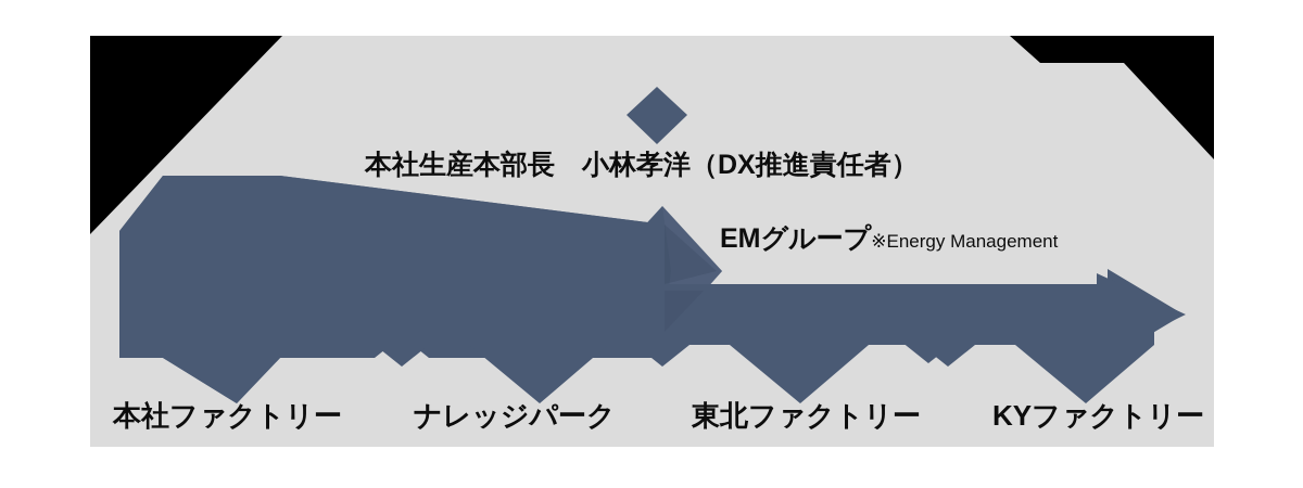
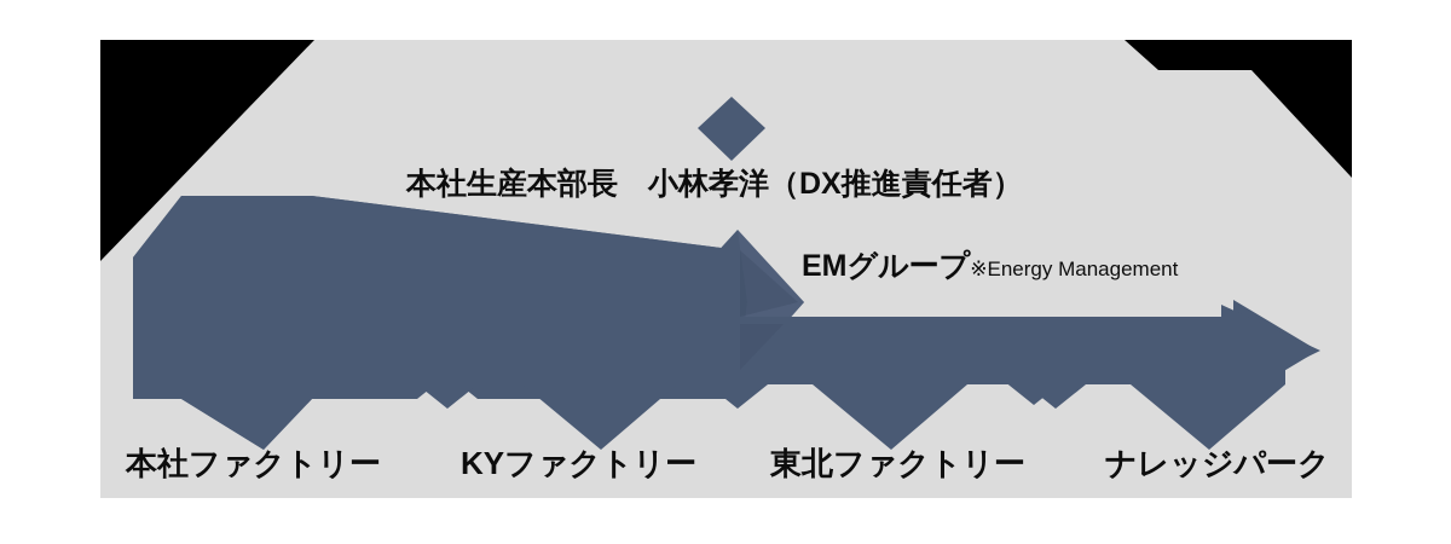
  本社生産本部長 小林孝洋（DX推進責任者）
  EMグループ※Energy Management
  本社ファクトリー
- ナレッジパーク
+ KYファクトリー
  東北ファクトリー
- KYファクトリー
+ ナレッジパーク
